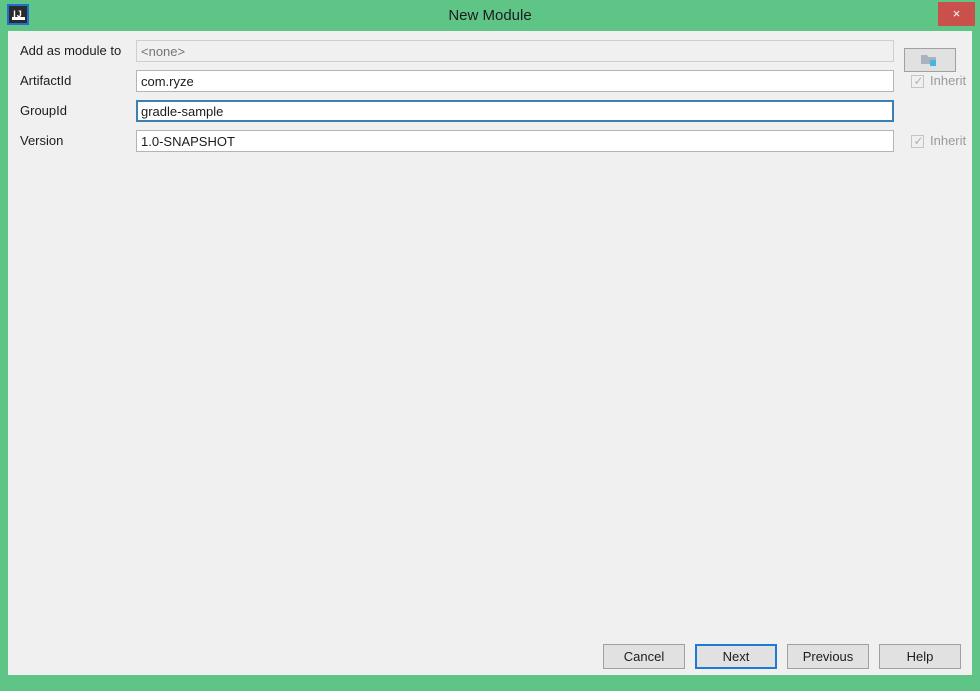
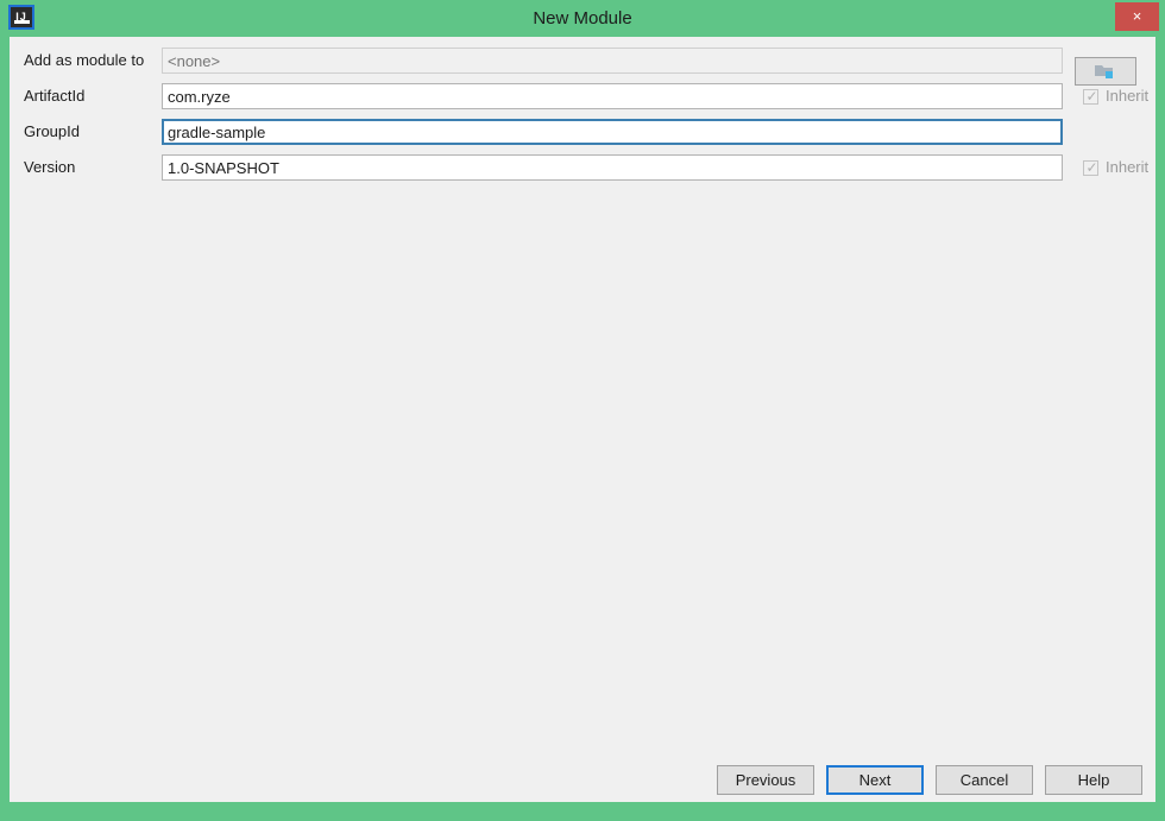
  IJ
  New Module
  ×
  Add as module to
  <none>
  ArtifactId
  com.ryze
  ✓
  Inherit
  GroupId
  gradle-sample
  Version
  1.0-SNAPSHOT
  ✓
  Inherit
- Cancel
+ Previous
  Next
- Previous
+ Cancel
  Help
